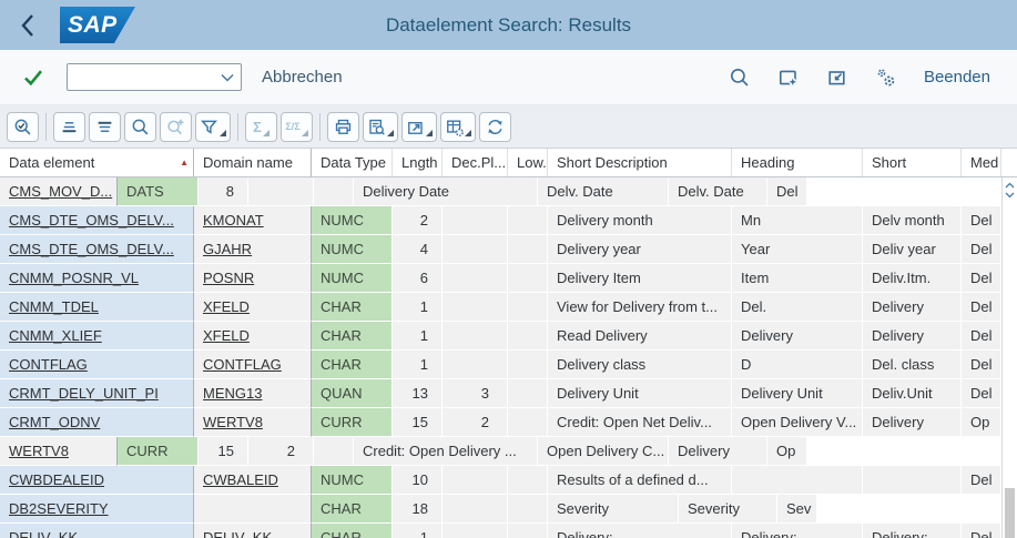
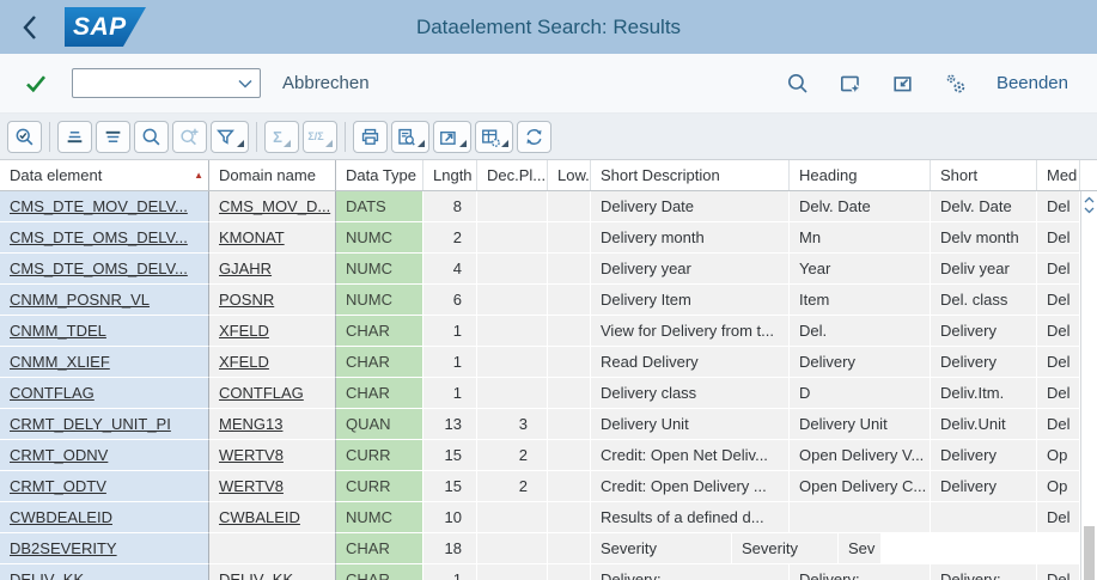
  Dataelement Search: Results
  SAP
  Abbrechen
  Beenden
  Σ
  Σ/Σ
  Data element
  ▲
  Domain name
  Data Type
  Lngth
  Dec.Pl...
  Short Description
  Heading
  Short
  Med
+ CMS_DTE_MOV_DELV...
  CMS_MOV_D...
  DATS
  8
  Delivery Date
  Delv. Date
  Delv. Date
  Del
  CMS_DTE_OMS_DELV...
  KMONAT
  NUMC
  2
  Delivery month
  Mn
  Delv month
  Del
  CMS_DTE_OMS_DELV...
  GJAHR
  NUMC
  4
  Delivery year
  Year
  Deliv year
  Del
  CNMM_POSNR_VL
  POSNR
  NUMC
  6
  Delivery Item
  Item
- Deliv.Itm.
+ Del. class
  Del
  CNMM_TDEL
  XFELD
  CHAR
  1
  View for Delivery from t...
  Del.
  Delivery
  Del
  CNMM_XLIEF
  XFELD
  CHAR
  1
  Read Delivery
  Delivery
  Delivery
  Del
  CONTFLAG
  CONTFLAG
  CHAR
  1
  Delivery class
  D
- Del. class
+ Deliv.Itm.
  Del
  CRMT_DELY_UNIT_PI
  MENG13
  QUAN
  13
  3
  Delivery Unit
  Delivery Unit
  Deliv.Unit
  Del
  CRMT_ODNV
  WERTV8
  CURR
  15
  2
  Credit: Open Net Deliv...
  Open Delivery V...
  Delivery
  Op
+ CRMT_ODTV
  WERTV8
  CURR
  15
  2
  Credit: Open Delivery ...
  Open Delivery C...
  Delivery
  Op
  CWBDEALEID
  CWBALEID
  NUMC
  10
  Results of a defined d...
  Del
  DB2SEVERITY
  CHAR
  18
  Severity
  Severity
  Sev
